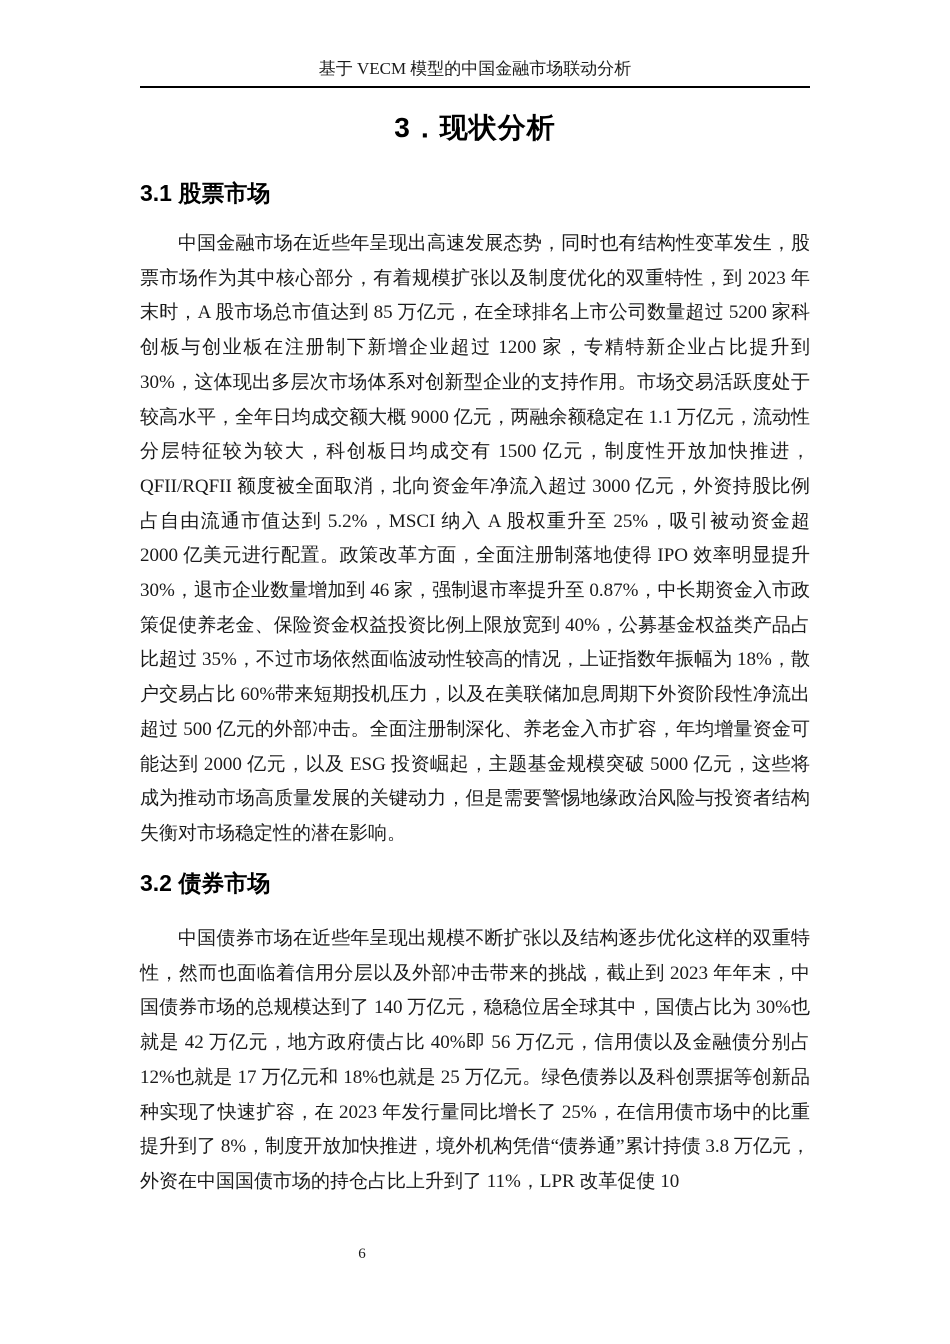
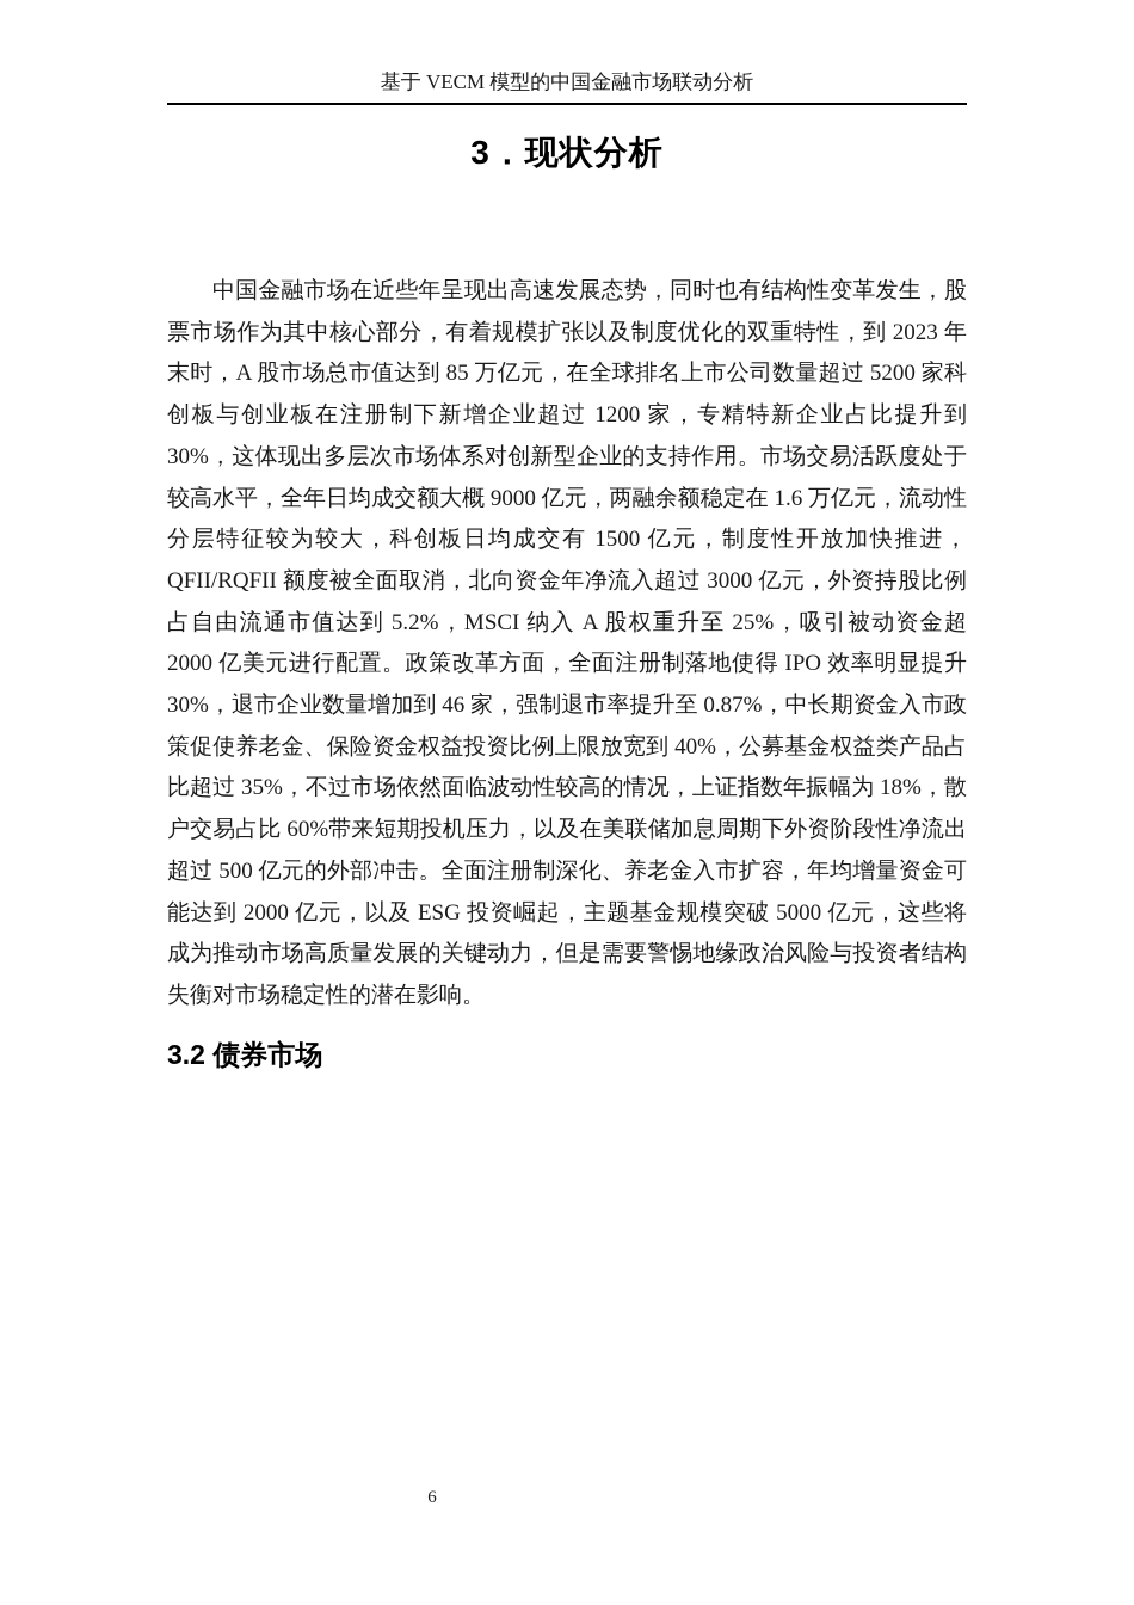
  基于 VECM 模型的中国金融市场联动分析
  3．现状分析
- 3.1 股票市场
- 中国金融市场在近些年呈现出高速发展态势，同时也有结构性变革发生，股票市场作为其中核心部分，有着规模扩张以及制度优化的双重特性，到 2023 年末时，A 股市场总市值达到 85 万亿元，在全球排名上市公司数量超过 5200 家科创板与创业板在注册制下新增企业超过 1200 家，专精特新企业占比提升到 30%，这体现出多层次市场体系对创新型企业的支持作用。市场交易活跃度处于较高水平，全年日均成交额大概 9000 亿元，两融余额稳定在 1.1 万亿元，流动性分层特征较为较大，科创板日均成交有 1500 亿元，制度性开放加快推进，QFII/RQFII 额度被全面取消，北向资金年净流入超过 3000 亿元，外资持股比例占自由流通市值达到 5.2%，MSCI 纳入 A 股权重升至 25%，吸引被动资金超 2000 亿美元进行配置。政策改革方面，全面注册制落地使得 IPO 效率明显提升 30%，退市企业数量增加到 46 家，强制退市率提升至 0.87%，中长期资金入市政策促使养老金、保险资金权益投资比例上限放宽到 40%，公募基金权益类产品占比超过 35%，不过市场依然面临波动性较高的情况，上证指数年振幅为 18%，散户交易占比 60%带来短期投机压力，以及在美联储加息周期下外资阶段性净流出超过 500 亿元的外部冲击。全面注册制深化、养老金入市扩容，年均增量资金可能达到 2000 亿元，以及 ESG 投资崛起，主题基金规模突破 5000 亿元，这些将成为推动市场高质量发展的关键动力，但是需要警惕地缘政治风险与投资者结构失衡对市场稳定性的潜在影响。
+ 中国金融市场在近些年呈现出高速发展态势，同时也有结构性变革发生，股票市场作为其中核心部分，有着规模扩张以及制度优化的双重特性，到 2023 年末时，A 股市场总市值达到 85 万亿元，在全球排名上市公司数量超过 5200 家科创板与创业板在注册制下新增企业超过 1200 家，专精特新企业占比提升到 30%，这体现出多层次市场体系对创新型企业的支持作用。市场交易活跃度处于较高水平，全年日均成交额大概 9000 亿元，两融余额稳定在 1.6 万亿元，流动性分层特征较为较大，科创板日均成交有 1500 亿元，制度性开放加快推进，QFII/RQFII 额度被全面取消，北向资金年净流入超过 3000 亿元，外资持股比例占自由流通市值达到 5.2%，MSCI 纳入 A 股权重升至 25%，吸引被动资金超 2000 亿美元进行配置。政策改革方面，全面注册制落地使得 IPO 效率明显提升 30%，退市企业数量增加到 46 家，强制退市率提升至 0.87%，中长期资金入市政策促使养老金、保险资金权益投资比例上限放宽到 40%，公募基金权益类产品占比超过 35%，不过市场依然面临波动性较高的情况，上证指数年振幅为 18%，散户交易占比 60%带来短期投机压力，以及在美联储加息周期下外资阶段性净流出超过 500 亿元的外部冲击。全面注册制深化、养老金入市扩容，年均增量资金可能达到 2000 亿元，以及 ESG 投资崛起，主题基金规模突破 5000 亿元，这些将成为推动市场高质量发展的关键动力，但是需要警惕地缘政治风险与投资者结构失衡对市场稳定性的潜在影响。
  3.2 债券市场
- 中国债券市场在近些年呈现出规模不断扩张以及结构逐步优化这样的双重特性，然而也面临着信用分层以及外部冲击带来的挑战，截止到 2023 年年末，中国债券市场的总规模达到了 140 万亿元，稳稳位居全球其中，国债占比为 30%也就是 42 万亿元，地方政府债占比 40%即 56 万亿元，信用债以及金融债分别占 12%也就是 17 万亿元和 18%也就是 25 万亿元。绿色债券以及科创票据等创新品种实现了快速扩容，在 2023 年发行量同比增长了 25%，在信用债市场中的比重提升到了 8%，制度开放加快推进，境外机构凭借“债券通”累计持债 3.8 万亿元，外资在中国国债市场的持仓占比上升到了 11%，LPR 改革促使 10
  6
